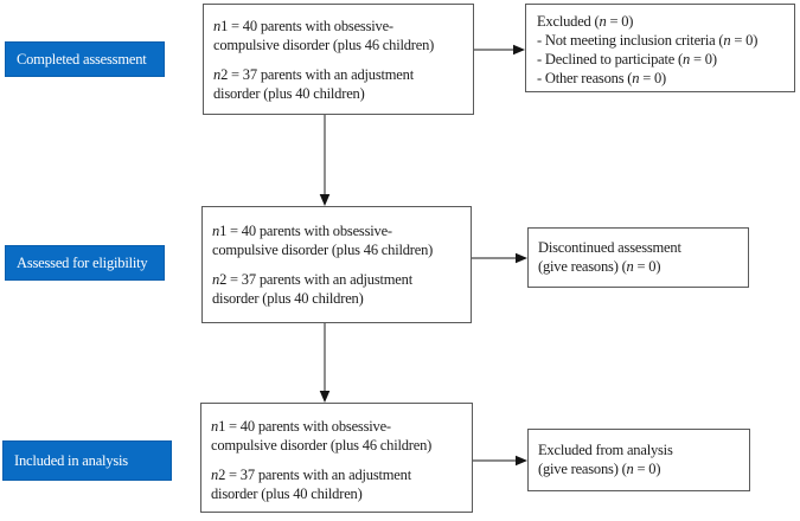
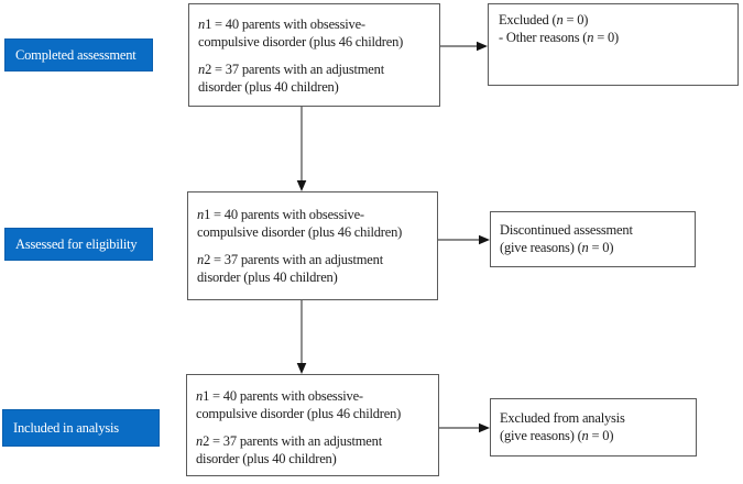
  Completed assessment
  n1 = 40 parents with obsessive-
  compulsive disorder (plus 46 children)
  n2 = 37 parents with an adjustment
  disorder (plus 40 children)
  Excluded (n = 0)
- - Not meeting inclusion criteria (n = 0)
- - Declined to participate (n = 0)
  - Other reasons (n = 0)
  Assessed for eligibility
  n1 = 40 parents with obsessive-
  compulsive disorder (plus 46 children)
  n2 = 37 parents with an adjustment
  disorder (plus 40 children)
  Discontinued assessment
  (give reasons) (n = 0)
  Included in analysis
  n1 = 40 parents with obsessive-
  compulsive disorder (plus 46 children)
  n2 = 37 parents with an adjustment
  disorder (plus 40 children)
  Excluded from analysis
  (give reasons) (n = 0)
